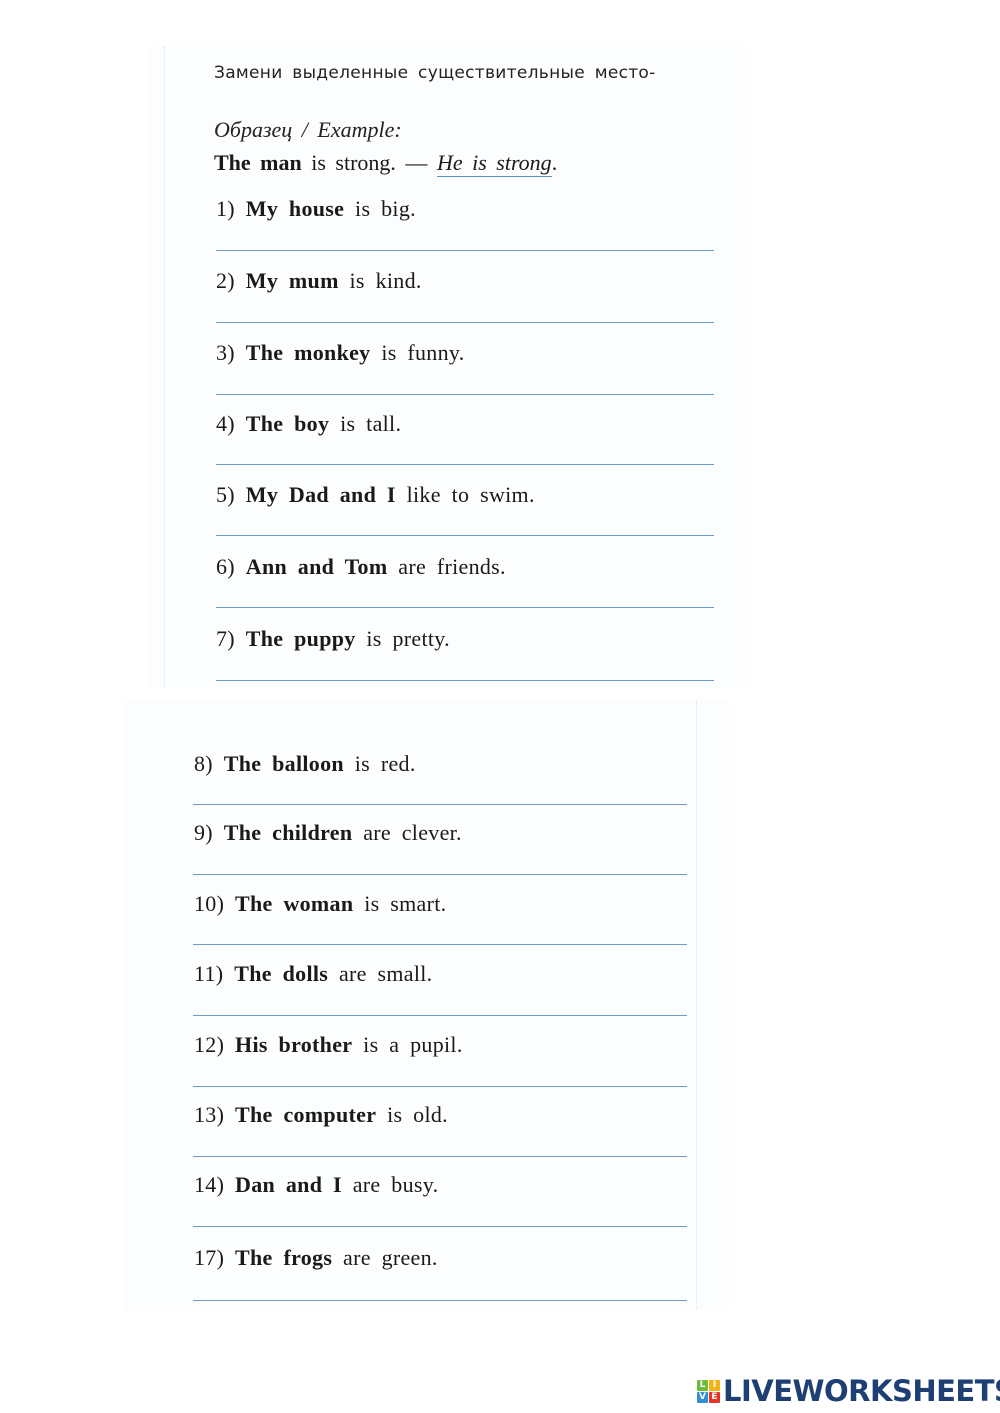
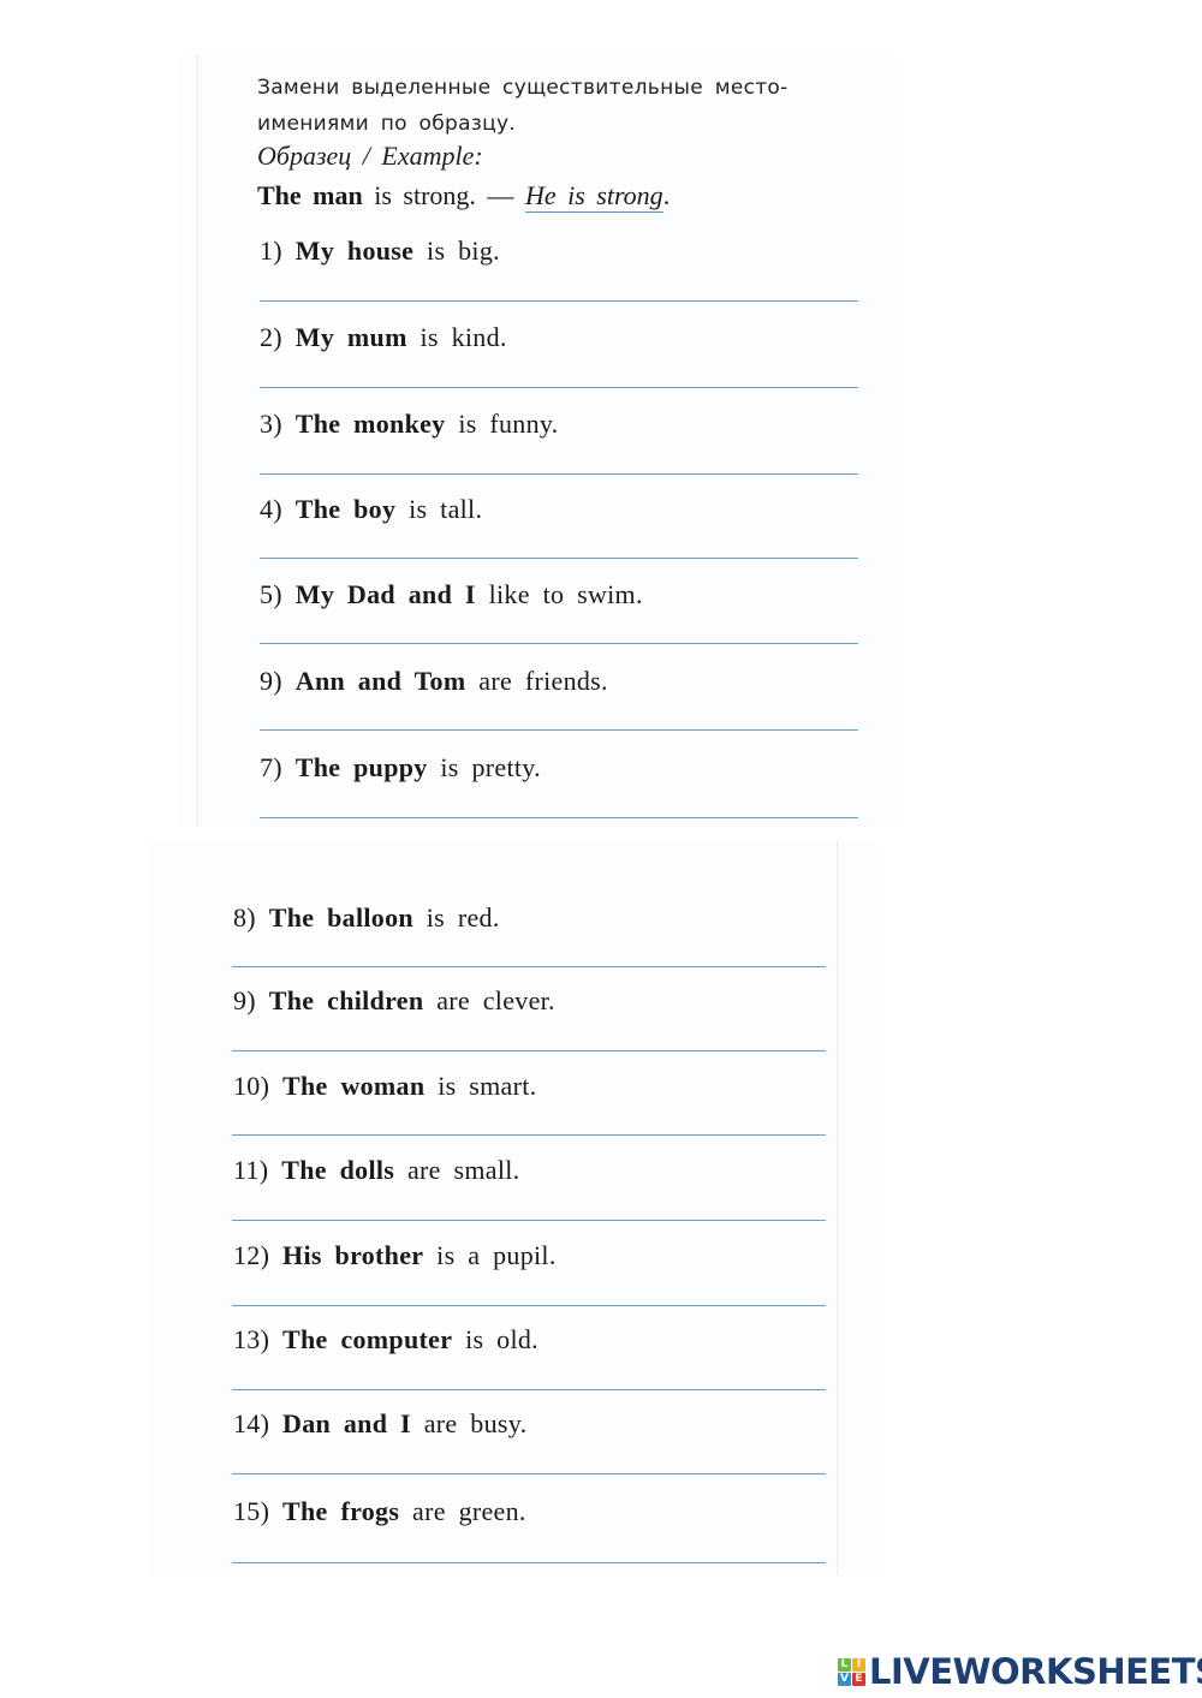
  Замени выделенные существительные место-
+ имениями по образцу.
  Образец / Example:
  The man is strong. — He is strong.
  1) My house is big.
  2) My mum is kind.
  3) The monkey is funny.
  4) The boy is tall.
  5) My Dad and I like to swim.
- 6) Ann and Tom are friends.
+ 9) Ann and Tom are friends.
  7) The puppy is pretty.
  8) The balloon is red.
  9) The children are clever.
  10) The woman is smart.
  11) The dolls are small.
  12) His brother is a pupil.
  13) The computer is old.
  14) Dan and I are busy.
- 17) The frogs are green.
+ 15) The frogs are green.
  L
  I
  V
  E
  LIVEWORKSHEET
